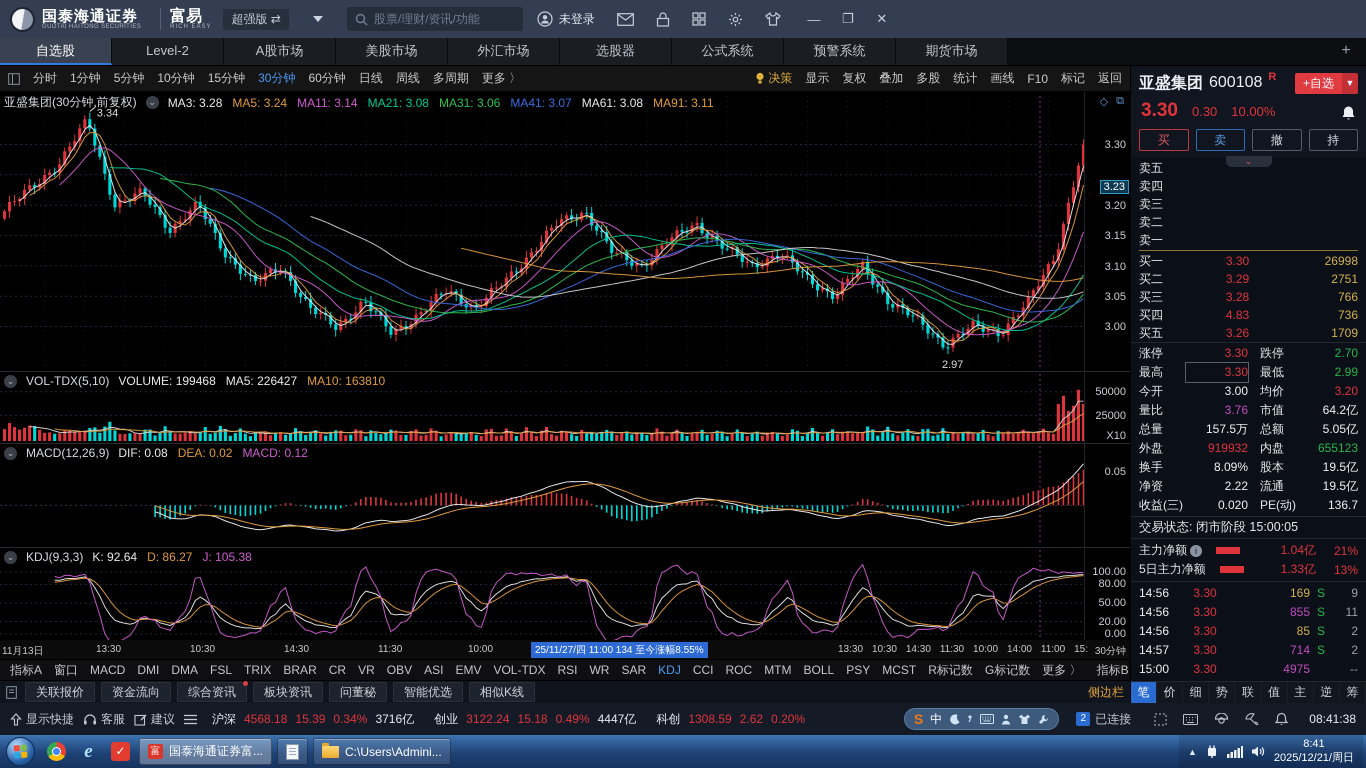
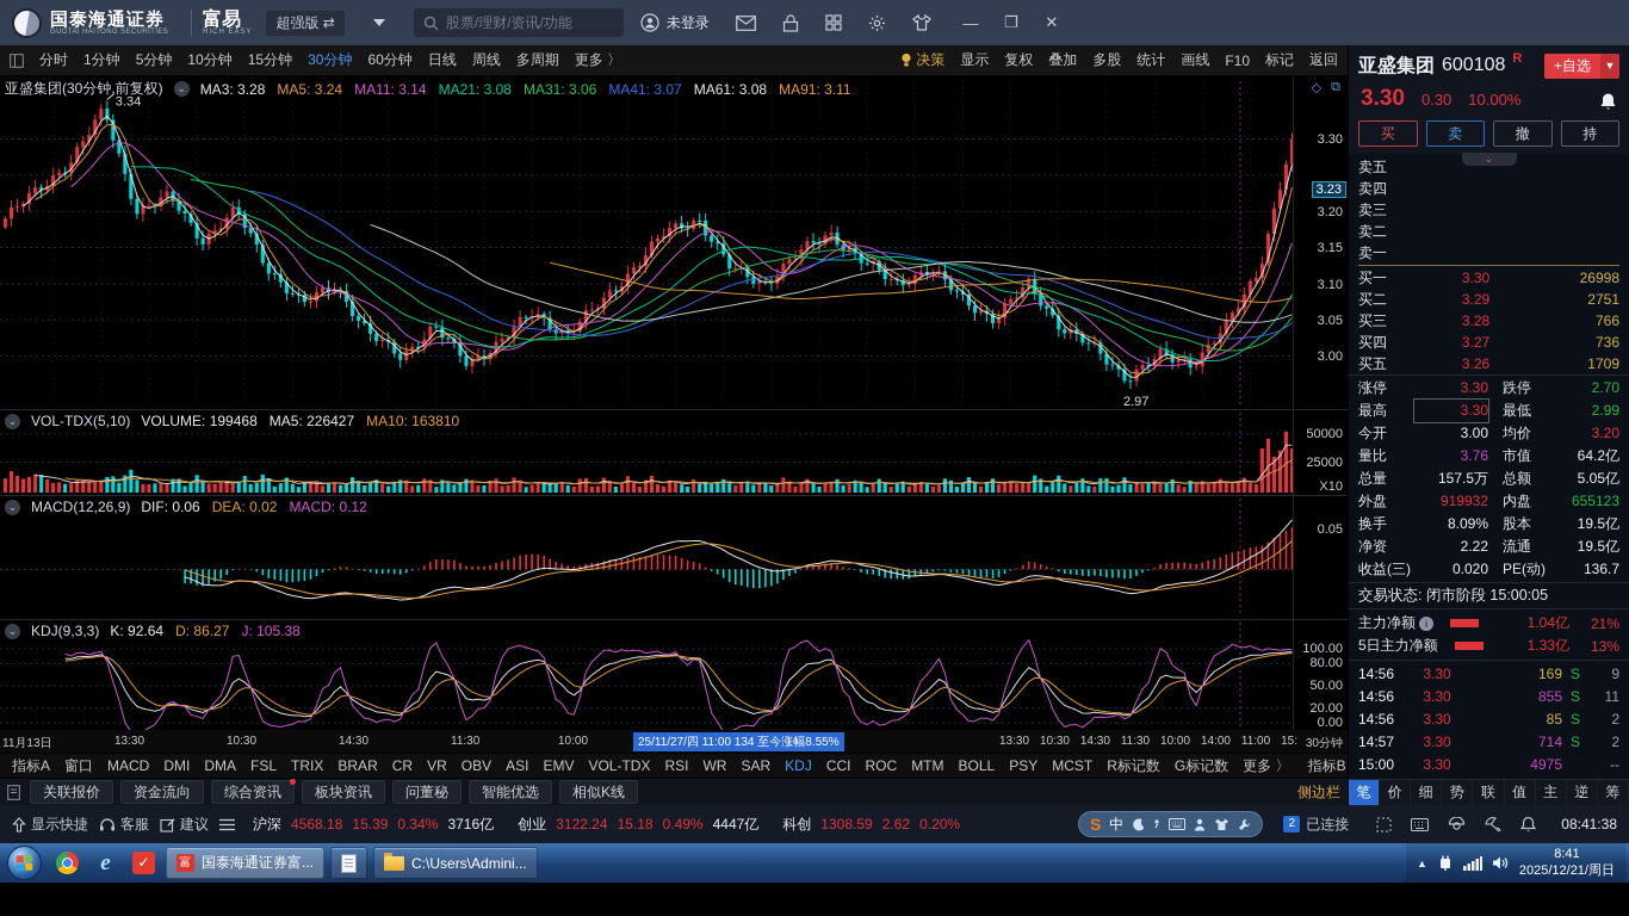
  国泰海通证券
  富易
  超强版 ⇄
  股票/理财/资讯/功能
  未登录
  —
  ❐
  ✕
- 自选股
- Level-2
- A股市场
- 美股市场
- 外汇市场
- 选股器
- 公式系统
- 预警系统
- 期货市场
- +
  分时
  1分钟
  5分钟
  10分钟
  15分钟
  30分钟
  60分钟
  日线
  周线
  多周期
  更多 〉
  决策
  显示
  复权
  叠加
  多股
  统计
  画线
  F10
  标记
  返回
  亚盛集团(30分钟,前复权)
  ⌄
  MA3: 3.28
  MA5: 3.24
  MA11: 3.14
  MA21: 3.08
  MA31: 3.06
  MA41: 3.07
  MA61: 3.08
  MA91: 3.11
  ◇
  ⧉
  3.34
  2.97
  3.30
  3.20
  3.15
  3.10
  3.05
  3.00
  3.23
  ⌄
  VOL-TDX(5,10)
  VOLUME: 199468
  MA5: 226427
  MA10: 163810
  50000
  25000
  X10
  ⌄
  MACD(12,26,9)
- DIF: 0.08
+ DIF: 0.06
  DEA: 0.02
  MACD: 0.12
  0.05
  ⌄
  KDJ(9,3,3)
  K: 92.64
  D: 86.27
  J: 105.38
  100.00
  80.00
  50.00
  20.00
  0.00
  11月13日
  13:30
  10:30
  14:30
  11:30
  10:00
  25/11/27/四 11:00 134 至今涨幅8.55%
  13:30
  10:30
  14:30
  11:30
  10:00
  14:00
  11:00
  15:
  30分钟
  指标A
  窗口
  MACD
  DMI
  DMA
  FSL
  TRIX
  BRAR
  CR
  VR
  OBV
  ASI
  EMV
  VOL-TDX
  RSI
  WR
  SAR
  KDJ
  CCI
  ROC
  MTM
  BOLL
  PSY
  MCST
  R标记数
  G标记数
  更多 〉
  指标B
  关联报价
  资金流向
  综合资讯
  板块资讯
  问董秘
  智能优选
  相似K线
  侧边栏
  亚盛集团
  600108
  R
  +自选
  ▼
  3.30
  0.30
  10.00%
  买
  卖
  撤
  持
  ⌄
  卖五
  卖四
  卖三
  卖二
  卖一
  买一
  3.30
  26998
  买二
  3.29
  2751
  买三
  3.28
  766
  买四
- 4.83
+ 3.27
  736
  买五
  3.26
  1709
  涨停
  3.30
  跌停
  2.70
  最高
  3.30
  最低
  2.99
  今开
  3.00
  均价
  3.20
  量比
  3.76
  市值
  64.2亿
  总量
  157.5万
  总额
  5.05亿
  外盘
  919932
  内盘
  655123
  换手
  8.09%
  股本
  19.5亿
  净资
  2.22
  流通
  19.5亿
  收益(三)
  0.020
  PE(动)
  136.7
  交易状态: 闭市阶段 15:00:05
  主力净额
  i
  1.04亿
  21%
  5日主力净额
  1.33亿
  13%
  14:56
  3.30
  169
  S
  9
  14:56
  3.30
  855
  S
  11
  14:56
  3.30
  85
  S
  2
  14:57
  3.30
  714
  S
  2
  15:00
  3.30
  4975
  --
  笔
  价
  细
  势
  联
  值
  主
  逆
  筹
  显示快捷
  客服
  建议
  沪深
  4568.18
  15.39
  0.34%
  3716亿
  创业
  3122.24
  15.18
  0.49%
  4447亿
  科创
  1308.59
  2.62
  0.20%
  S
  中
  2
  已连接
  08:41:38
  e
  ✓
  富
  国泰海通证券富...
  C:\Users\Admini...
  ▲
  8:41
  2025/12/21/周日
